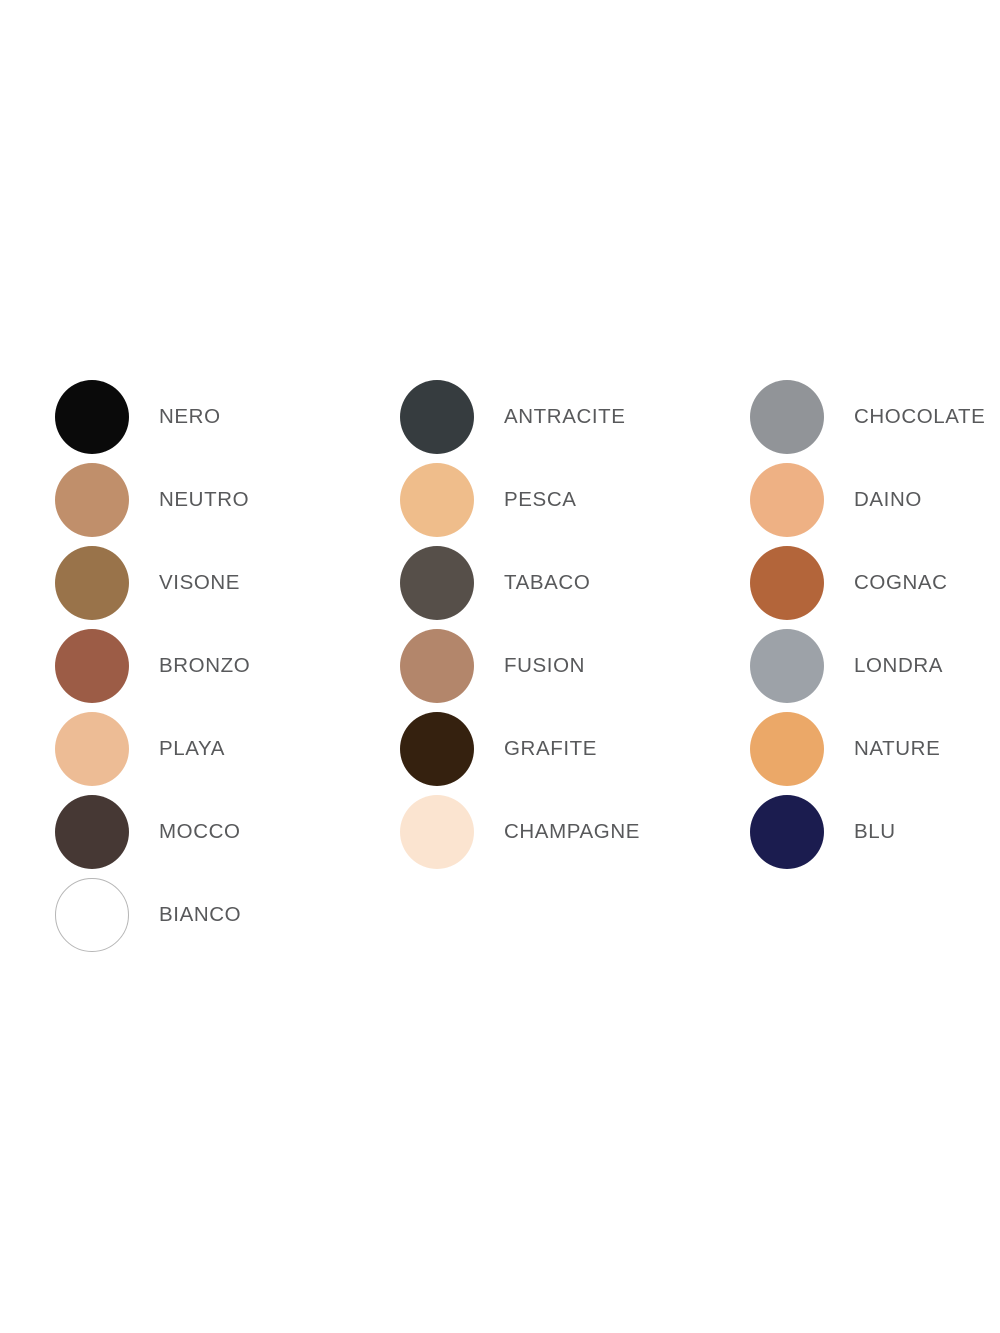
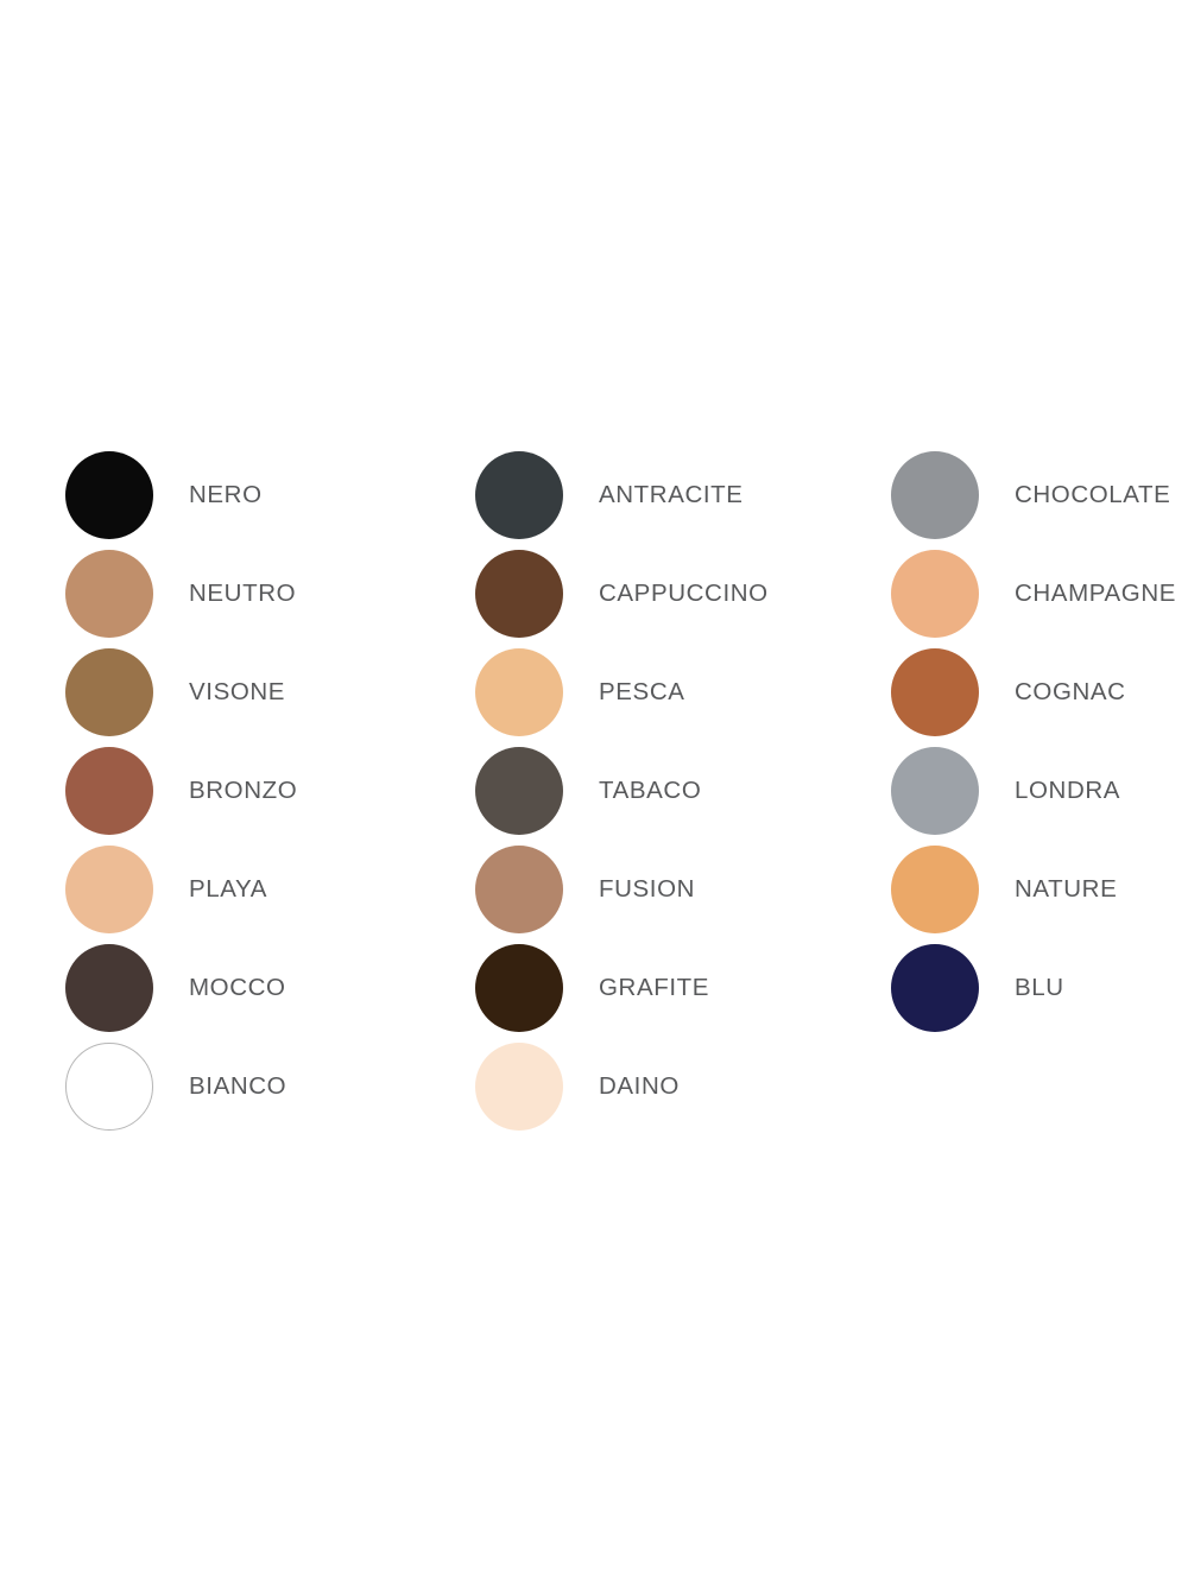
  NERO
  NEUTRO
  VISONE
  BRONZO
  PLAYA
  MOCCO
  BIANCO
  ANTRACITE
+ CAPPUCCINO
  PESCA
  TABACO
  FUSION
  GRAFITE
- CHAMPAGNE
+ DAINO
  CHOCOLATE
- DAINO
+ CHAMPAGNE
  COGNAC
  LONDRA
  NATURE
  BLU
